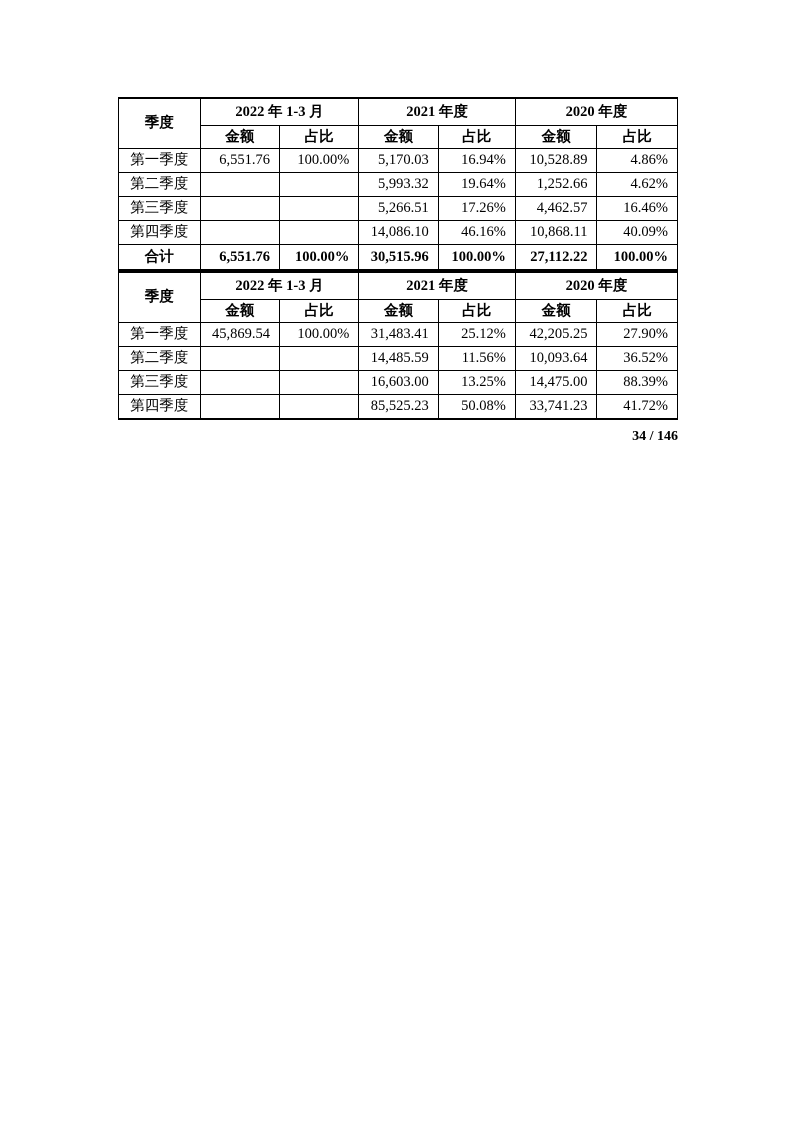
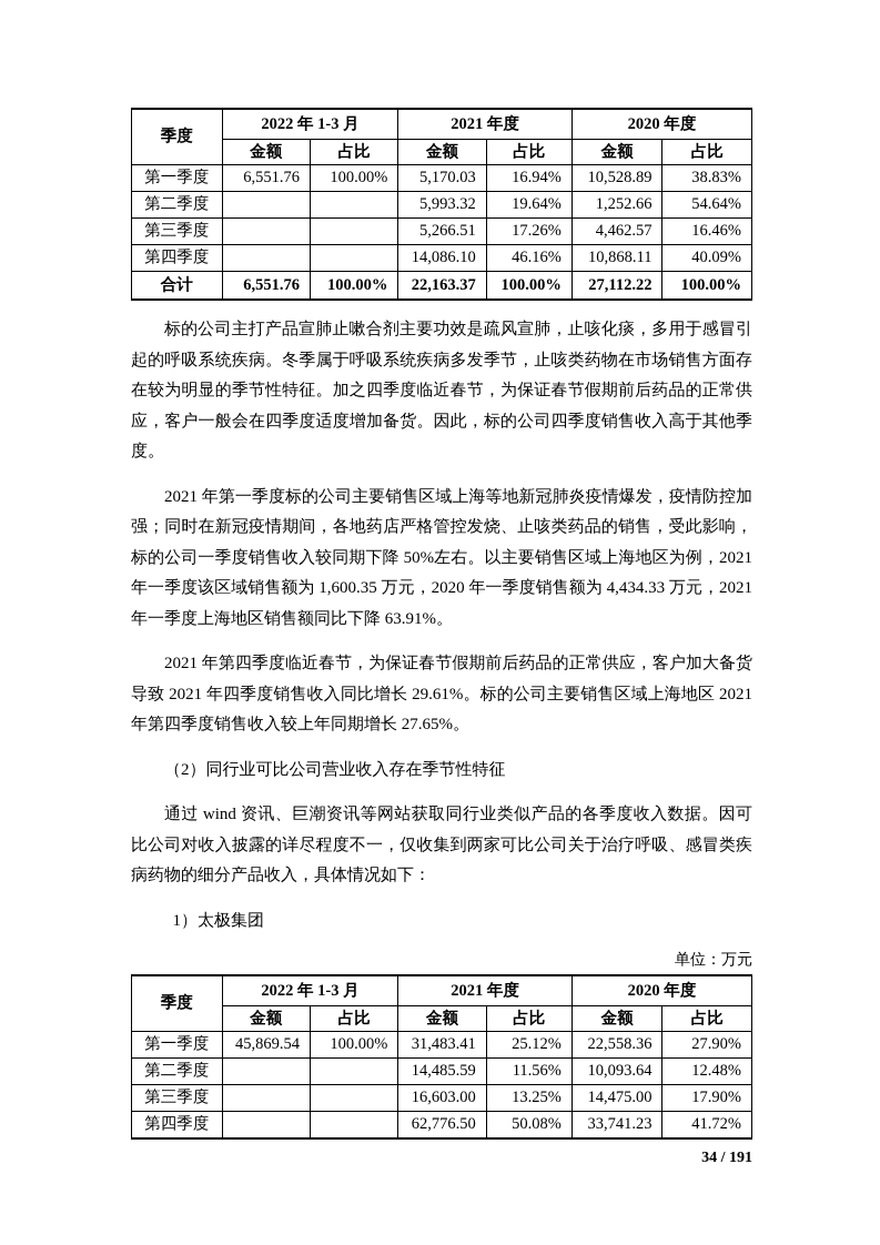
  季度	2022 年 1-3 月	2021 年度	2020 年度
  金额	占比	金额	占比	金额	占比
- 第一季度	6,551.76	100.00%	5,170.03	16.94%	10,528.89	4.86%
+ 第一季度	6,551.76	100.00%	5,170.03	16.94%	10,528.89	38.83%
- 第二季度			5,993.32	19.64%	1,252.66	4.62%
+ 第二季度			5,993.32	19.64%	1,252.66	54.64%
  第三季度			5,266.51	17.26%	4,462.57	16.46%
  第四季度			14,086.10	46.16%	10,868.11	40.09%
- 合计	6,551.76	100.00%	30,515.96	100.00%	27,112.22	100.00%
+ 合计	6,551.76	100.00%	22,163.37	100.00%	27,112.22	100.00%
+ 标的公司主打产品宣肺止嗽合剂主要功效是疏风宣肺，止咳化痰，多用于感冒引起的呼吸系统疾病。冬季属于呼吸系统疾病多发季节，止咳类药物在市场销售方面存在较为明显的季节性特征。加之四季度临近春节，为保证春节假期前后药品的正常供应，客户一般会在四季度适度增加备货。因此，标的公司四季度销售收入高于其他季度。
+ 2021 年第一季度标的公司主要销售区域上海等地新冠肺炎疫情爆发，疫情防控加强；同时在新冠疫情期间，各地药店严格管控发烧、止咳类药品的销售，受此影响，标的公司一季度销售收入较同期下降 50%左右。以主要销售区域上海地区为例，2021 年一季度该区域销售额为 1,600.35 万元，2020 年一季度销售额为 4,434.33 万元，2021 年一季度上海地区销售额同比下降 63.91%。
+ 2021 年第四季度临近春节，为保证春节假期前后药品的正常供应，客户加大备货导致 2021 年四季度销售收入同比增长 29.61%。标的公司主要销售区域上海地区 2021 年第四季度销售收入较上年同期增长 27.65%。
+ （2）同行业可比公司营业收入存在季节性特征
+ 通过 wind 资讯、巨潮资讯等网站获取同行业类似产品的各季度收入数据。因可比公司对收入披露的详尽程度不一，仅收集到两家可比公司关于治疗呼吸、感冒类疾病药物的细分产品收入，具体情况如下：
+ 1）太极集团
+ 单位：万元
  季度	2022 年 1-3 月	2021 年度	2020 年度
  金额	占比	金额	占比	金额	占比
- 第一季度	45,869.54	100.00%	31,483.41	25.12%	42,205.25	27.90%
+ 第一季度	45,869.54	100.00%	31,483.41	25.12%	22,558.36	27.90%
- 第二季度			14,485.59	11.56%	10,093.64	36.52%
+ 第二季度			14,485.59	11.56%	10,093.64	12.48%
- 第三季度			16,603.00	13.25%	14,475.00	88.39%
+ 第三季度			16,603.00	13.25%	14,475.00	17.90%
- 第四季度			85,525.23	50.08%	33,741.23	41.72%
+ 第四季度			62,776.50	50.08%	33,741.23	41.72%
- 34 / 146
+ 34 / 191
